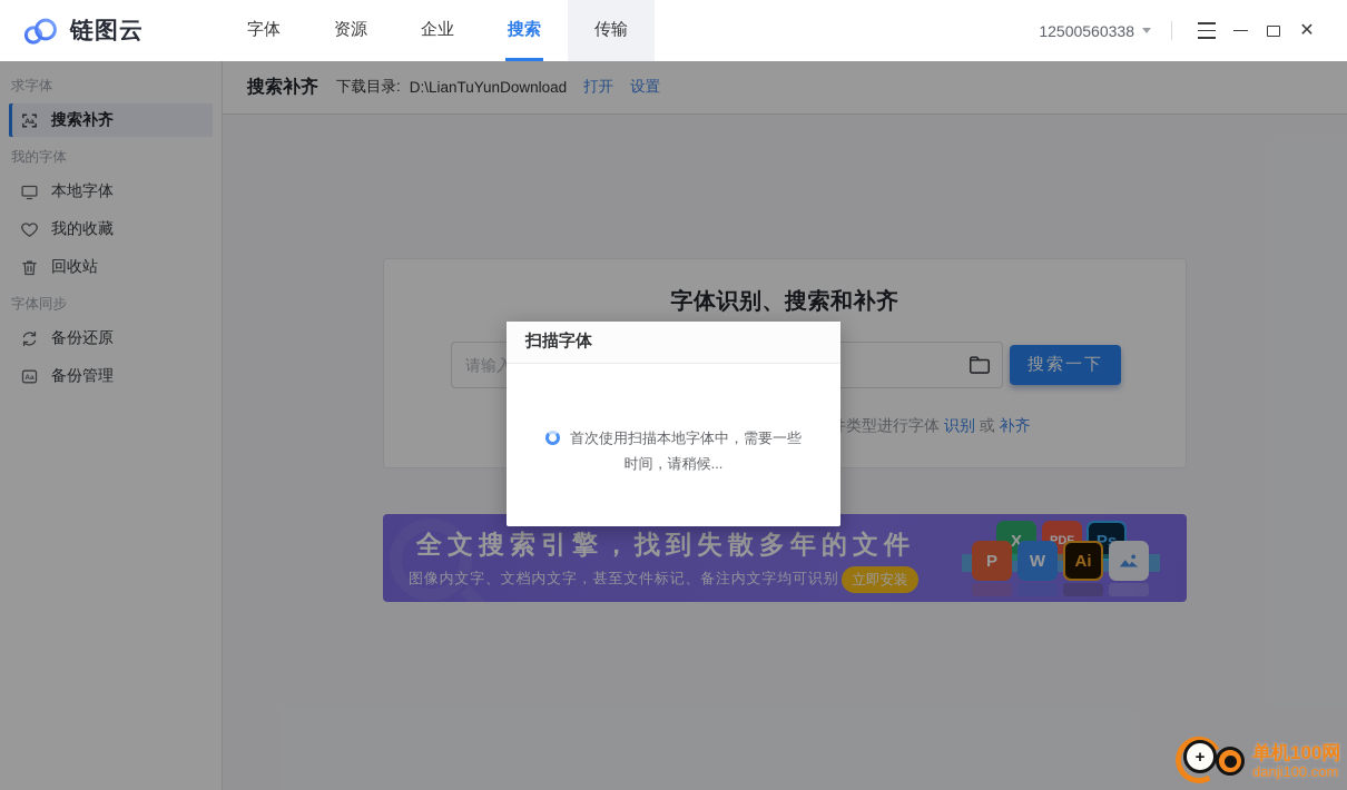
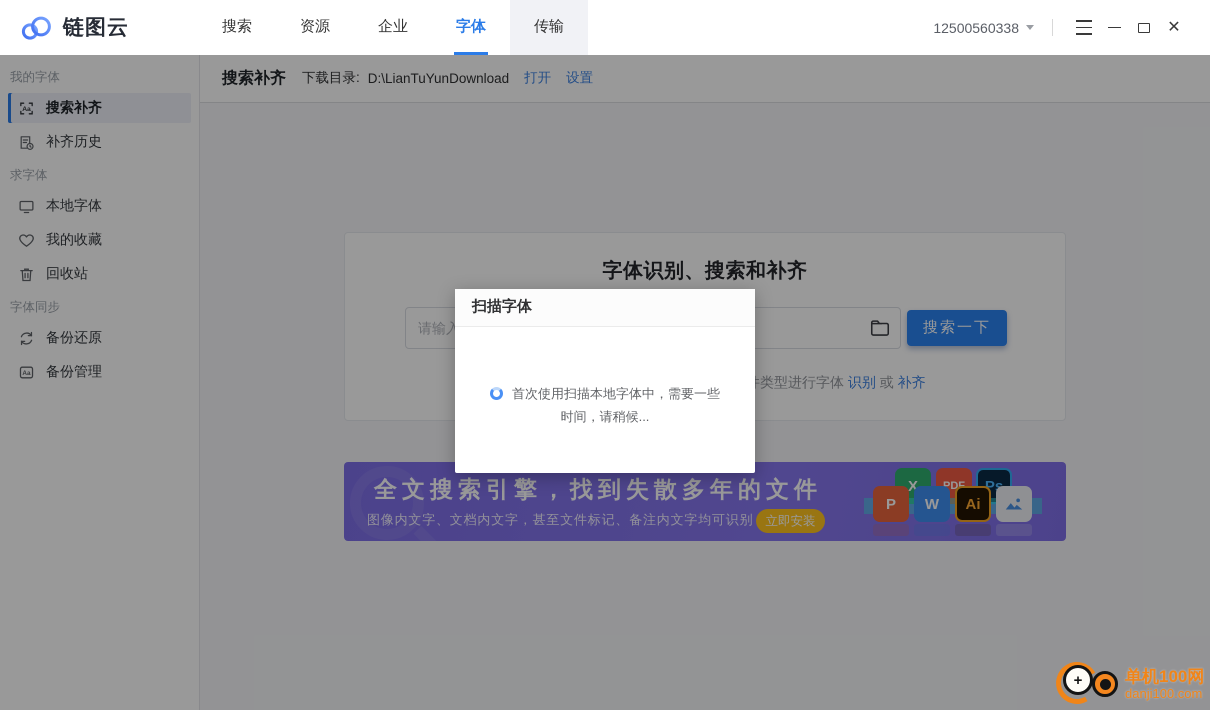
  链图云
- 字体
+ 搜索
  资源
  企业
- 搜索
+ 字体
  传输
  12500560338
  ✕
- 求字体
+ 我的字体
  搜索补齐
+ 补齐历史
- 我的字体
+ 求字体
  本地字体
  我的收藏
  回收站
  字体同步
  备份还原
  备份管理
  搜索补齐
  下载目录:
  D:\LianTuYunDownload
  打开
  设置
  字体识别、搜索和补齐
  请输入
  搜索一下
  类型进行字体 识别 或 补齐
  全文搜索引擎，找到失散多年的文件
  图像内文字、文档内文字，甚至文件标记、备注内文字均可识别
  立即安装
  X
  P
  W
  Ai
  扫描字体
  首次使用扫描本地字体中，需要一些
  时间，请稍候...
  +
  单机100网
  danji100.com
